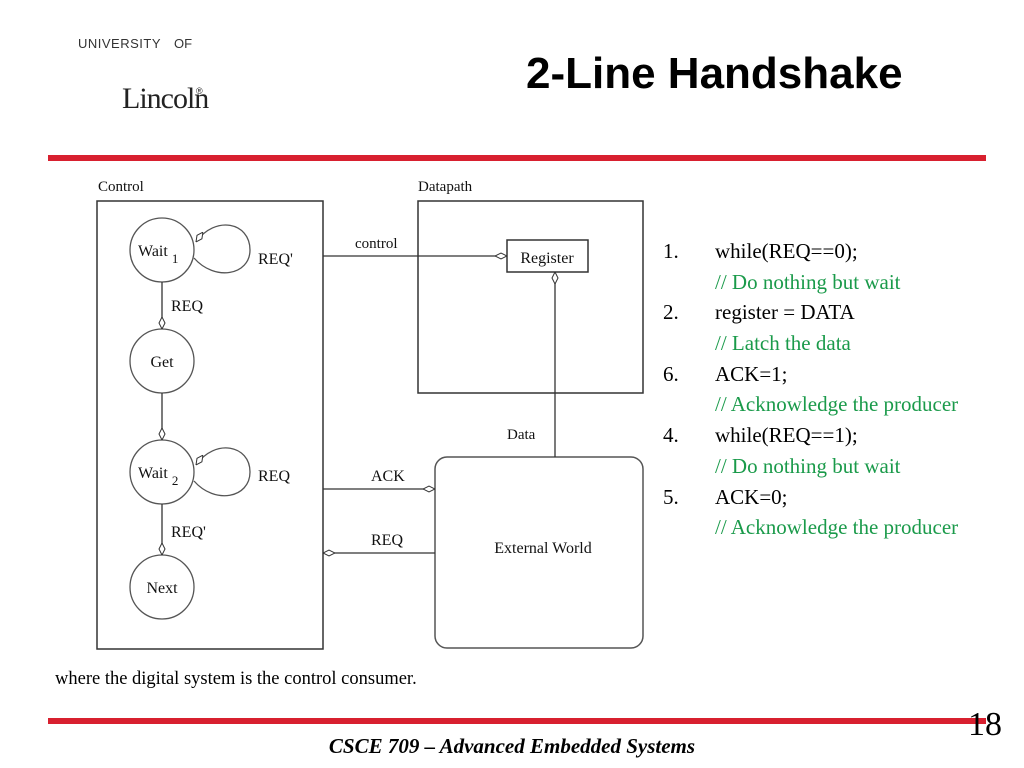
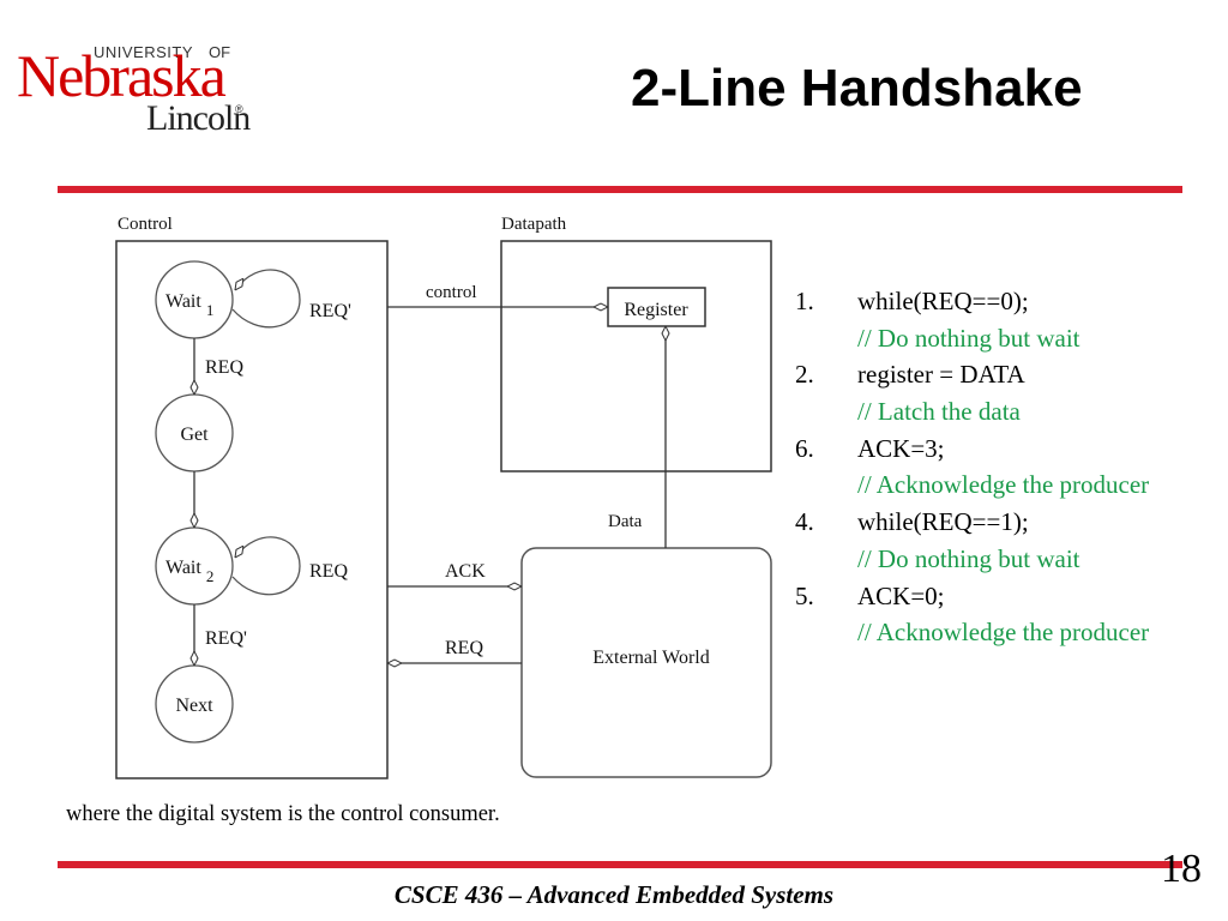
  UNIVERSITY
  OF
+ Nebraska
  Lincoln
  ®
  2-Line Handshake
  Control
  Datapath
  Register
  External World
  control
  Data
  ACK
  REQ
  Wait 1
  Get
  Wait 2
  Next
  REQ
  REQ'
  REQ'
  REQ
  1.
  while(REQ==0);
  // Do nothing but wait
  2.
  register = DATA
  // Latch the data
  6.
- ACK=1;
+ ACK=3;
  // Acknowledge the producer
  4.
  while(REQ==1);
  // Do nothing but wait
  5.
  ACK=0;
  // Acknowledge the producer
  where the digital system is the control consumer.
  18
- CSCE 709 – Advanced Embedded Systems
+ CSCE 436 – Advanced Embedded Systems
